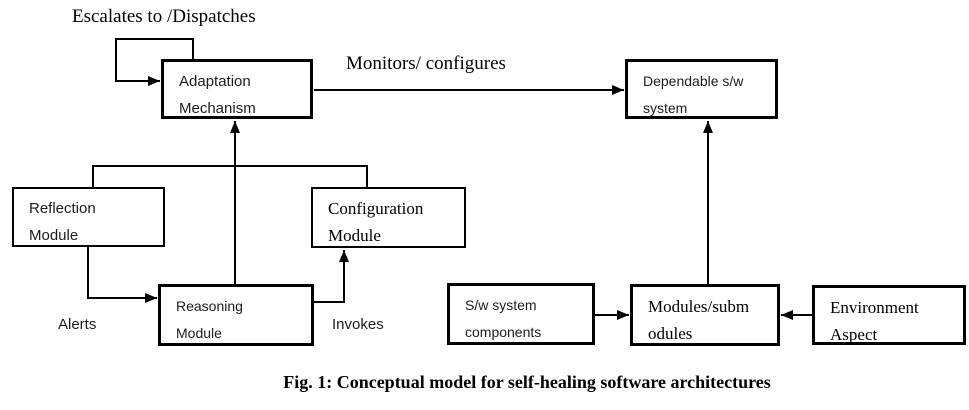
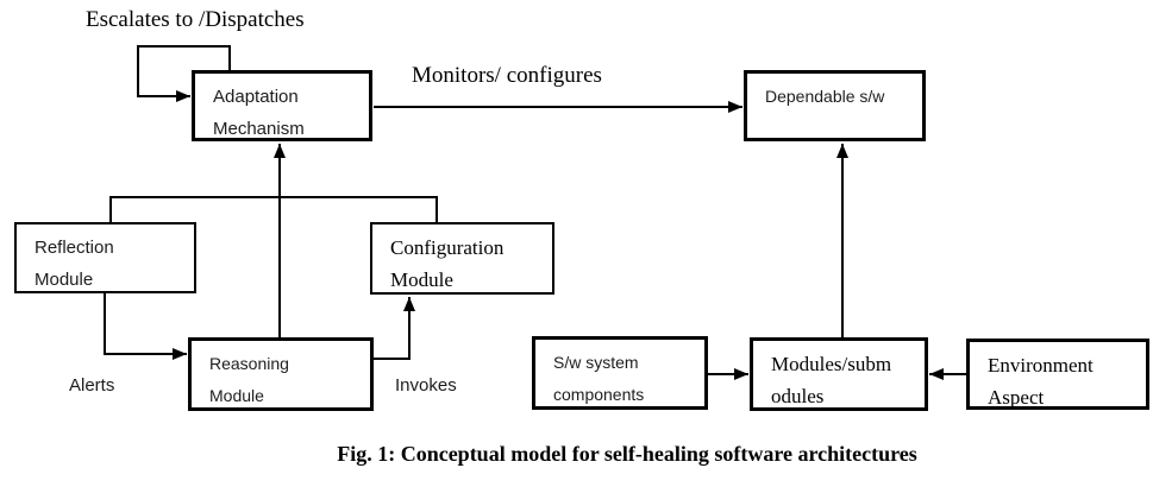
  Adaptation
  Mechanism
  Dependable s/w
- system
  Reflection
  Module
  Configuration
  Module
  Reasoning
  Module
  S/w system
  components
  Modules/subm
  odules
  Environment
  Aspect
  Escalates to /Dispatches
  Monitors/ configures
  Alerts
  Invokes
  Fig. 1: Conceptual model for self-healing software architectures
